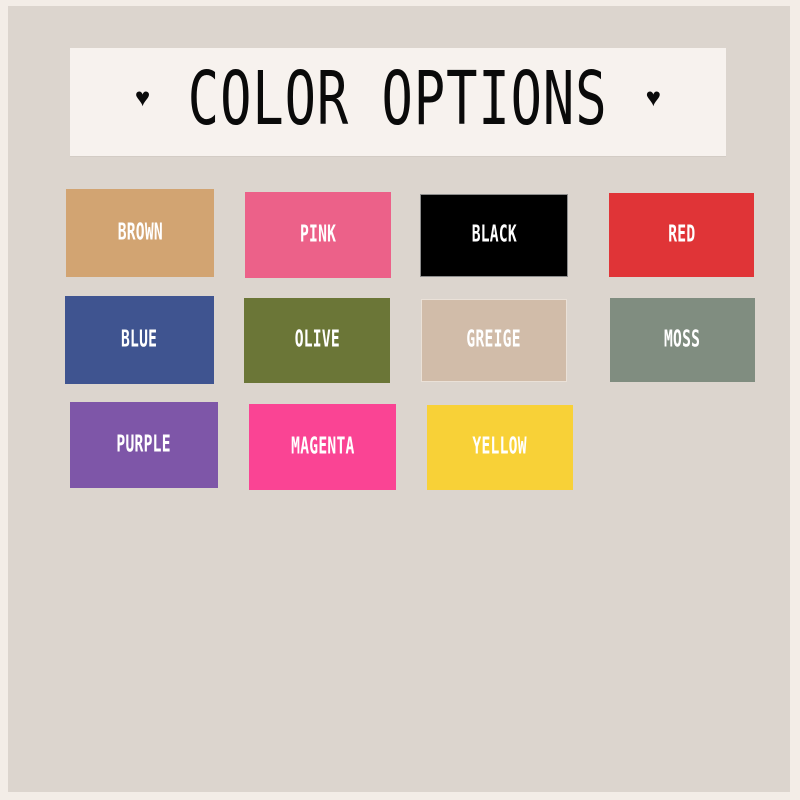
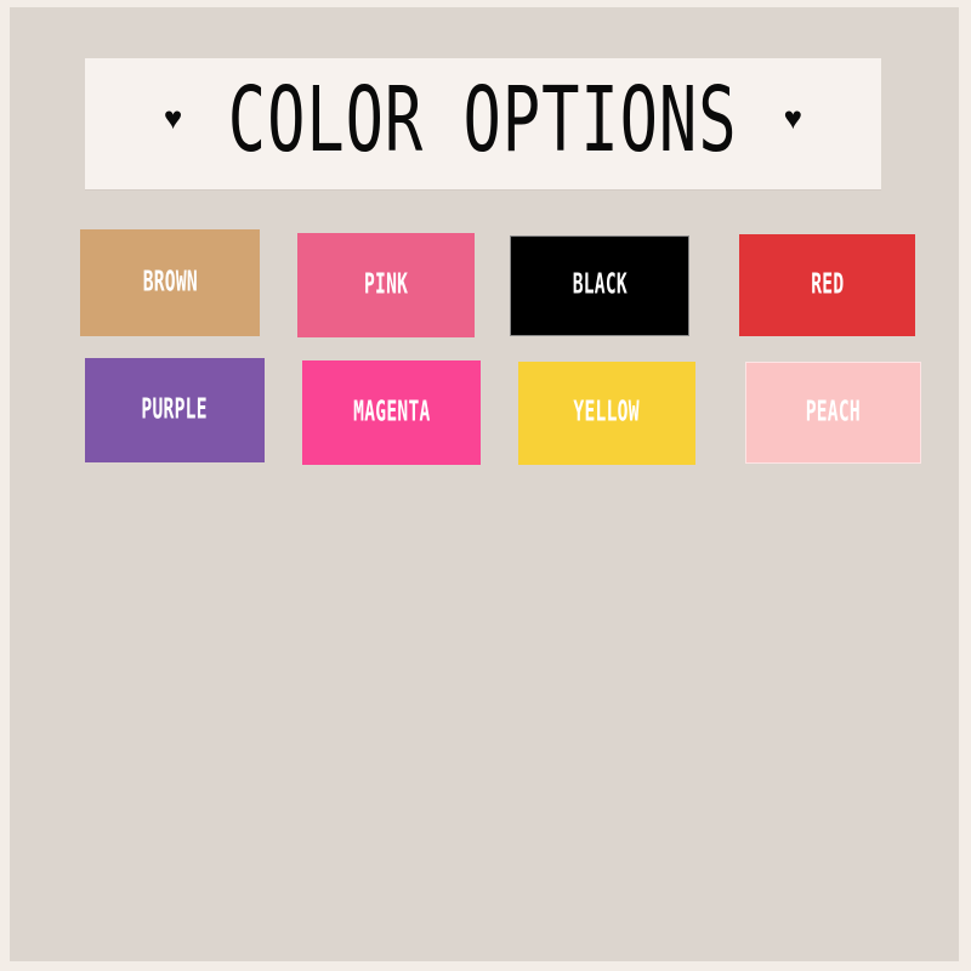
  ♥
  COLOR OPTIONS
  ♥
  BROWN
  PINK
  BLACK
  RED
- BLUE
- OLIVE
- GREIGE
- MOSS
  PURPLE
  MAGENTA
  YELLOW
+ PEACH
